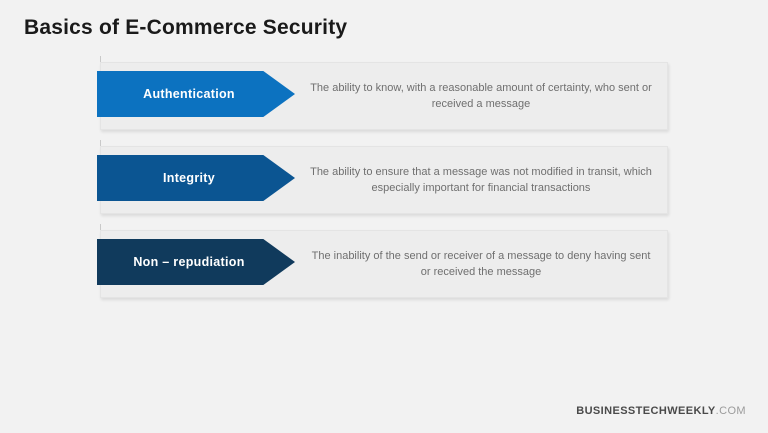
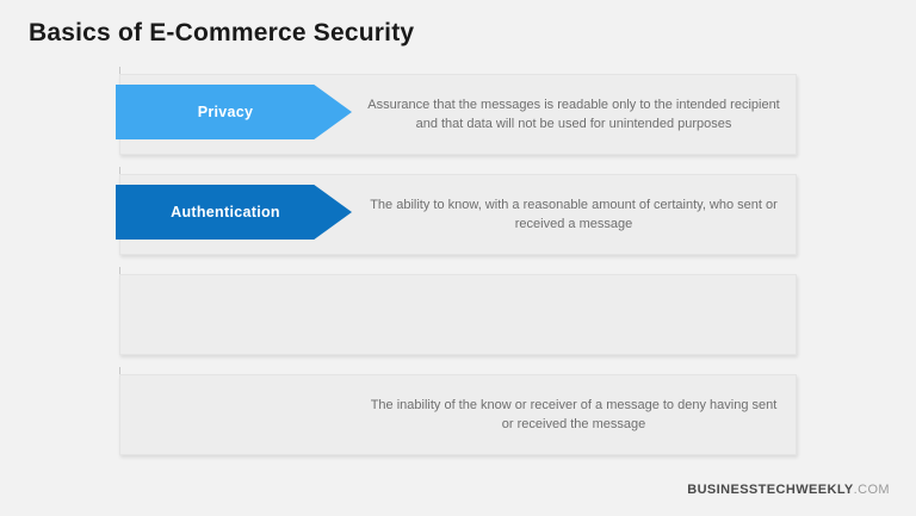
  Basics of E-Commerce Security
+ Privacy
+ Assurance that the messages is readable only to the intended recipient and that data will not be used for unintended purposes
  Authentication
  The ability to know, with a reasonable amount of certainty, who sent or received a message
- Integrity
- The ability to ensure that a message was not modified in transit, which especially important for financial transactions
- Non – repudiation
- The inability of the send or receiver of a message to deny having sent or received the message
+ The inability of the know or receiver of a message to deny having sent or received the message
  BUSINESSTECHWEEKLY.COM
